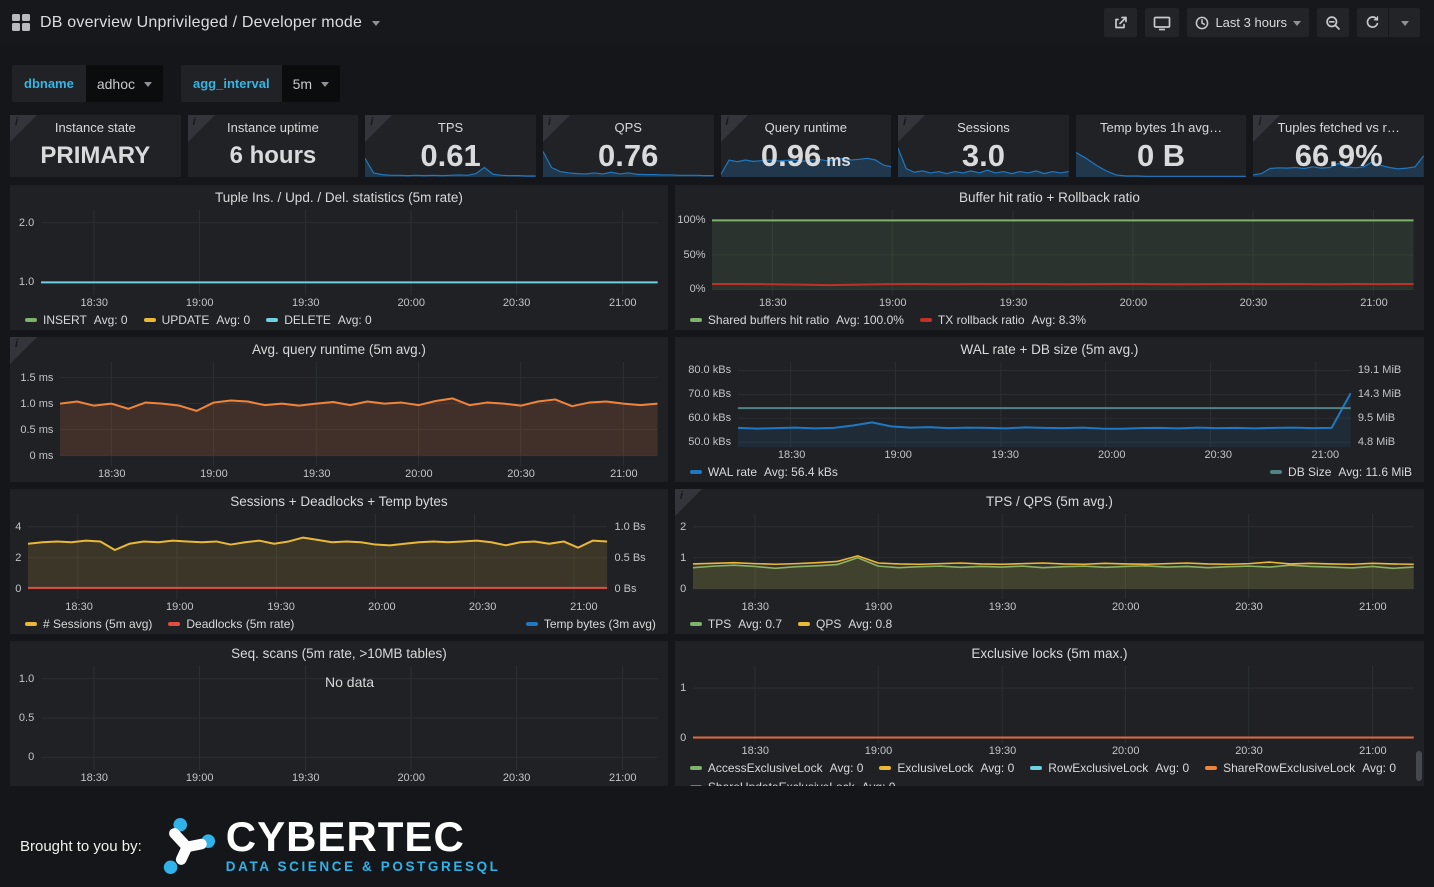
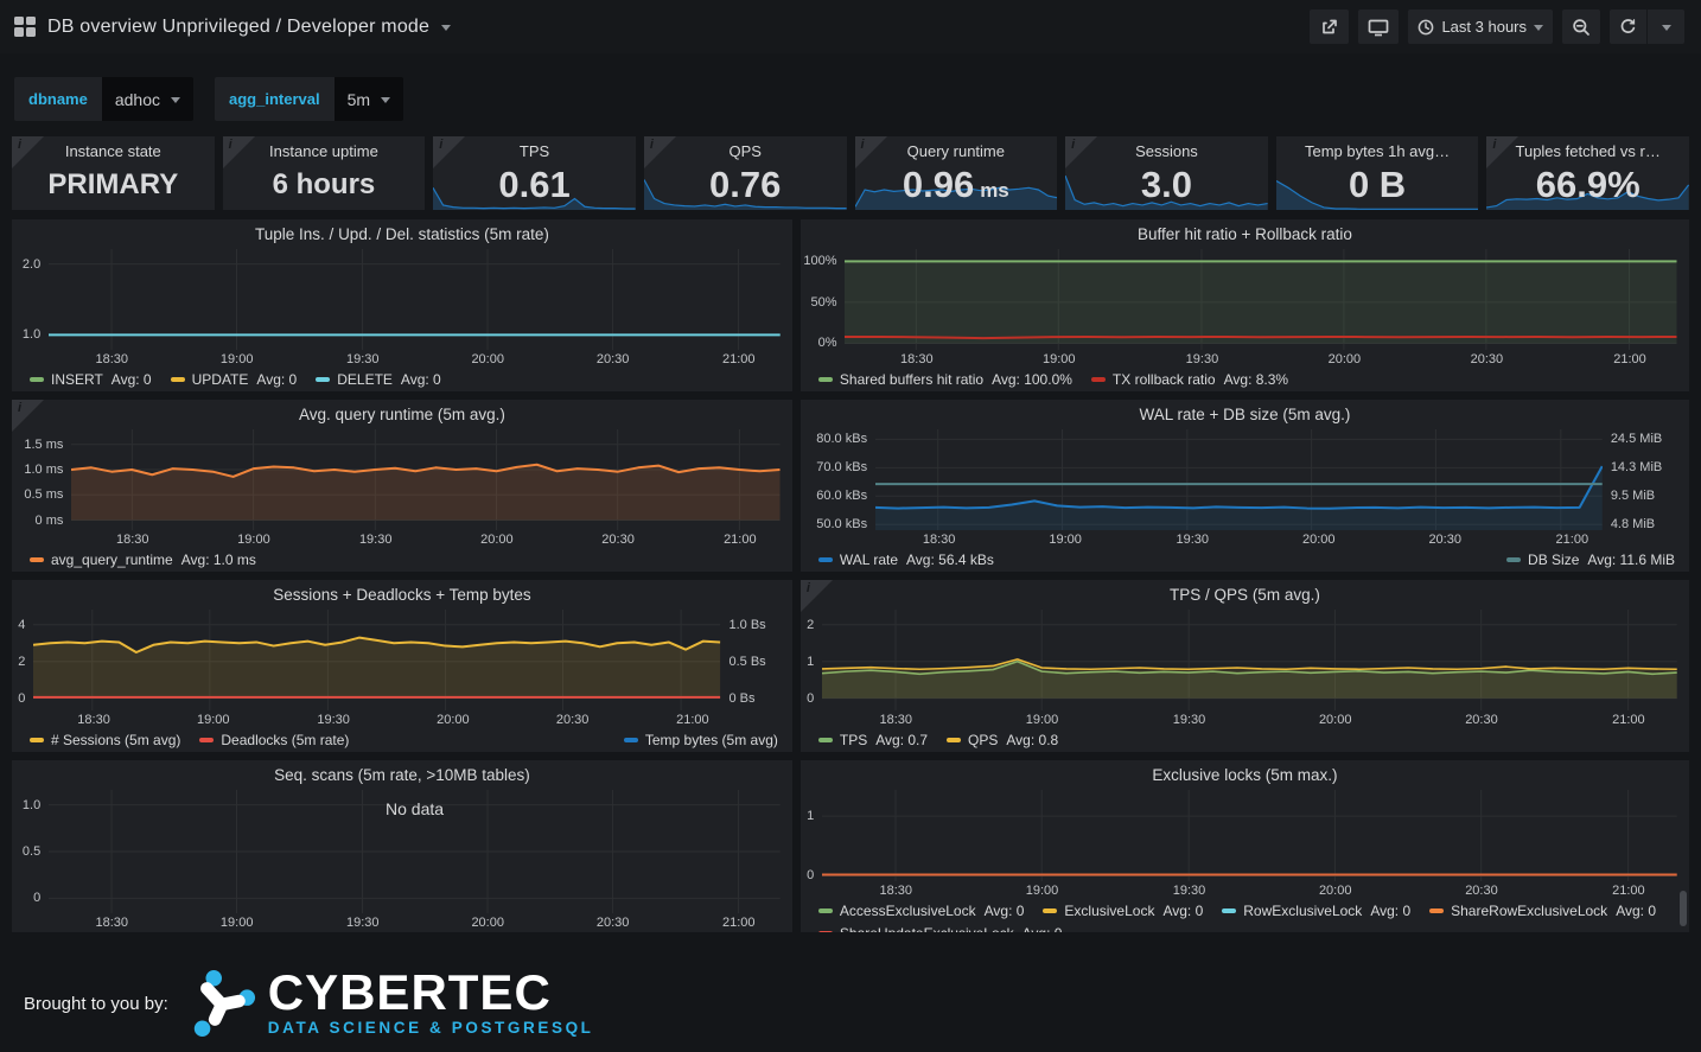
  DB overview Unprivileged / Developer mode
  Last 3 hours
  dbname
  adhoc
  agg_interval
  5m
  i
  Instance state
  PRIMARY
  i
  Instance uptime
  6 hours
  i
  TPS
  0.61
  i
  QPS
  0.76
  i
  Query runtime
  0.96
  ms
  i
  Sessions
  3.0
  Temp bytes 1h avg…
  0 B
  i
  Tuples fetched vs r…
  66.9%
  Tuple Ins. / Upd. / Del. statistics (5m rate)
  2.0
  1.0
  18:30
  19:00
  19:30
  20:00
  20:30
  21:00
  INSERT
  Avg: 0
  UPDATE
  Avg: 0
  DELETE
  Avg: 0
  Buffer hit ratio + Rollback ratio
  100%
  50%
  0%
  18:30
  19:00
  19:30
  20:00
  20:30
  21:00
  Shared buffers hit ratio
  Avg: 100.0%
  TX rollback ratio
  Avg: 8.3%
  i
  Avg. query runtime (5m avg.)
  1.5 ms
  1.0 ms
  0.5 ms
  0 ms
  18:30
  19:00
  19:30
  20:00
  20:30
  21:00
+ avg_query_runtime
+ Avg: 1.0 ms
  WAL rate + DB size (5m avg.)
  80.0 kBs
  70.0 kBs
  60.0 kBs
  50.0 kBs
- 19.1 MiB
+ 24.5 MiB
  14.3 MiB
  9.5 MiB
  4.8 MiB
  18:30
  19:00
  19:30
  20:00
  20:30
  21:00
  WAL rate
  Avg: 56.4 kBs
  DB Size
  Avg: 11.6 MiB
  Sessions + Deadlocks + Temp bytes
  4
  2
  0
  1.0 Bs
  0.5 Bs
  0 Bs
  18:30
  19:00
  19:30
  20:00
  20:30
  21:00
  # Sessions (5m avg)
  Deadlocks (5m rate)
- Temp bytes (3m avg)
+ Temp bytes (5m avg)
  i
  TPS / QPS (5m avg.)
  2
  1
  0
  18:30
  19:00
  19:30
  20:00
  20:30
  21:00
  TPS
  Avg: 0.7
  QPS
  Avg: 0.8
  Seq. scans (5m rate, >10MB tables)
  1.0
  0.5
  0
  No data
  18:30
  19:00
  19:30
  20:00
  20:30
  21:00
  Exclusive locks (5m max.)
  1
  0
  18:30
  19:00
  19:30
  20:00
  20:30
  21:00
  AccessExclusiveLock
  Avg: 0
  ExclusiveLock
  Avg: 0
  RowExclusiveLock
  Avg: 0
  ShareRowExclusiveLock
  Avg: 0
  Brought to you by:
  CYBERTEC
  DATA SCIENCE & POSTGRESQL
